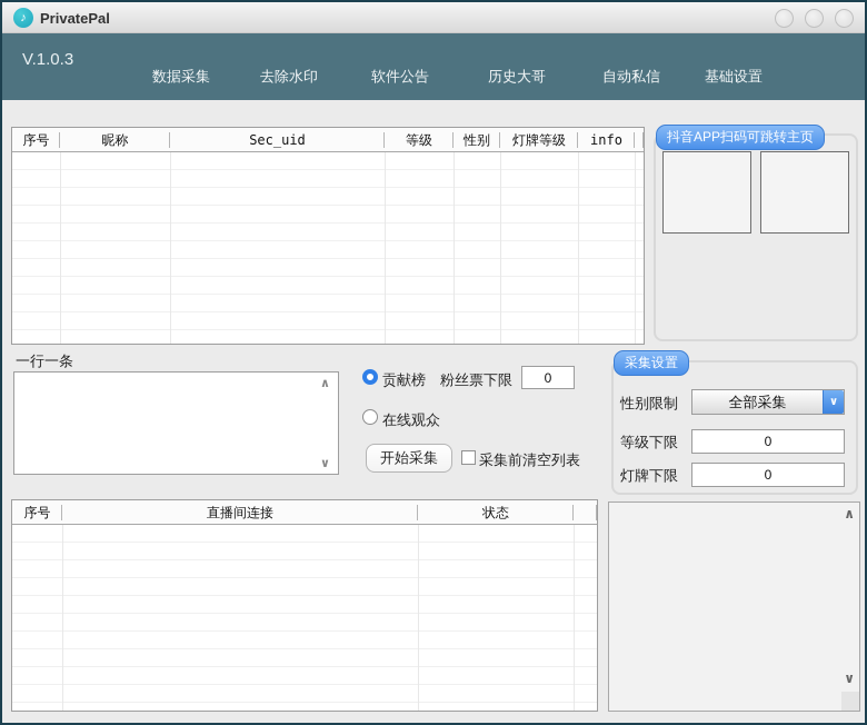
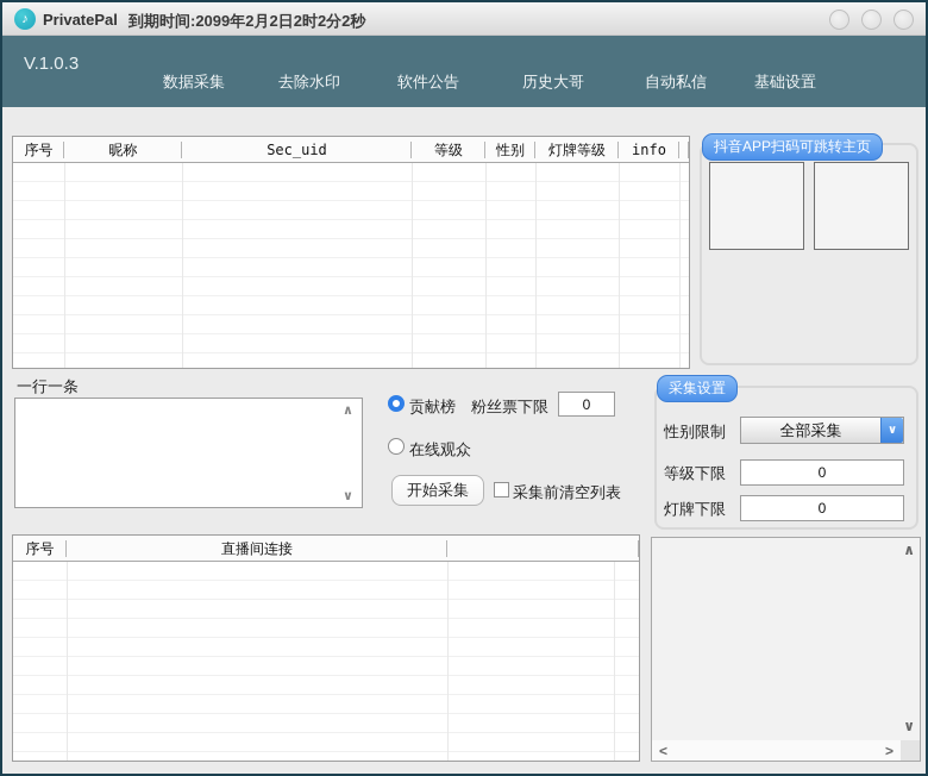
  ♪
  PrivatePal
+ 到期时间:2099年2月2日2时2分2秒
  V.1.0.3
  数据采集
  去除水印
  软件公告
  历史大哥
  自动私信
  基础设置
  序号
  昵称
  Sec_uid
  等级
  性别
  灯牌等级
  info
  抖音APP扫码可跳转主页
  一行一条
  ∧
  ∨
  贡献榜
  粉丝票下限
  0
  在线观众
  开始采集
  采集前清空列表
  采集设置
  性别限制
  全部采集
  ∨
  等级下限
  0
  灯牌下限
  0
  序号
  直播间连接
- 状态
  ∧
  ∨
+ <
+ >
